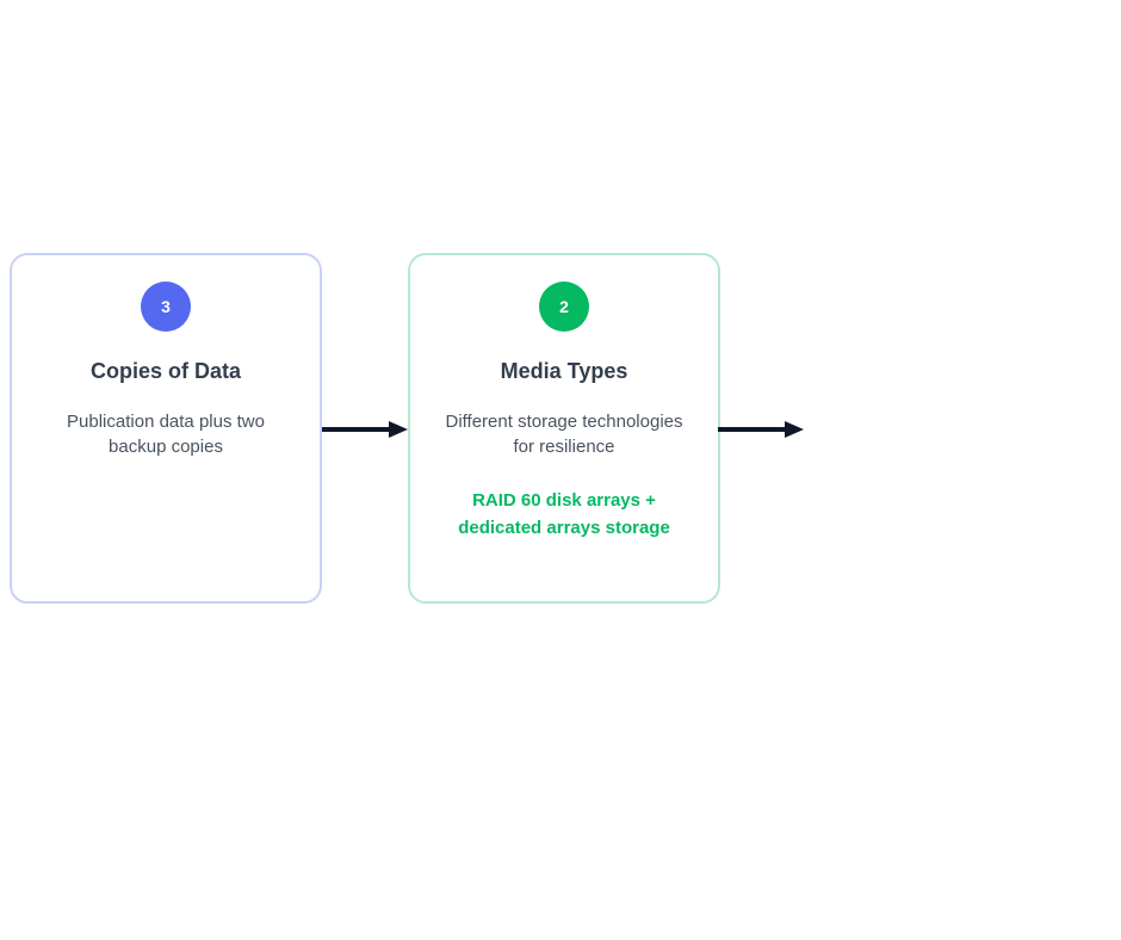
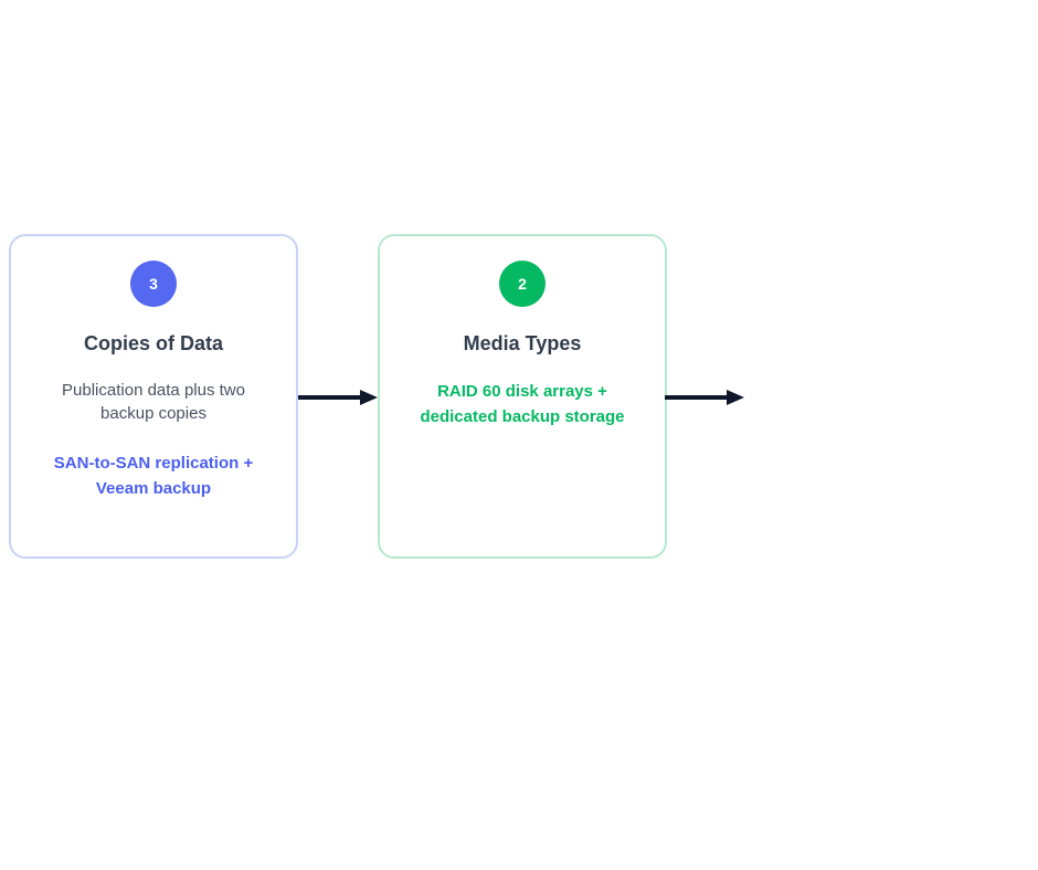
  3
  Copies of Data
  Publication data plus two backup copies
+ SAN-to-SAN replication + Veeam backup
  2
  Media Types
- Different storage technologies for resilience
- RAID 60 disk arrays + dedicated arrays storage
+ RAID 60 disk arrays + dedicated backup storage
